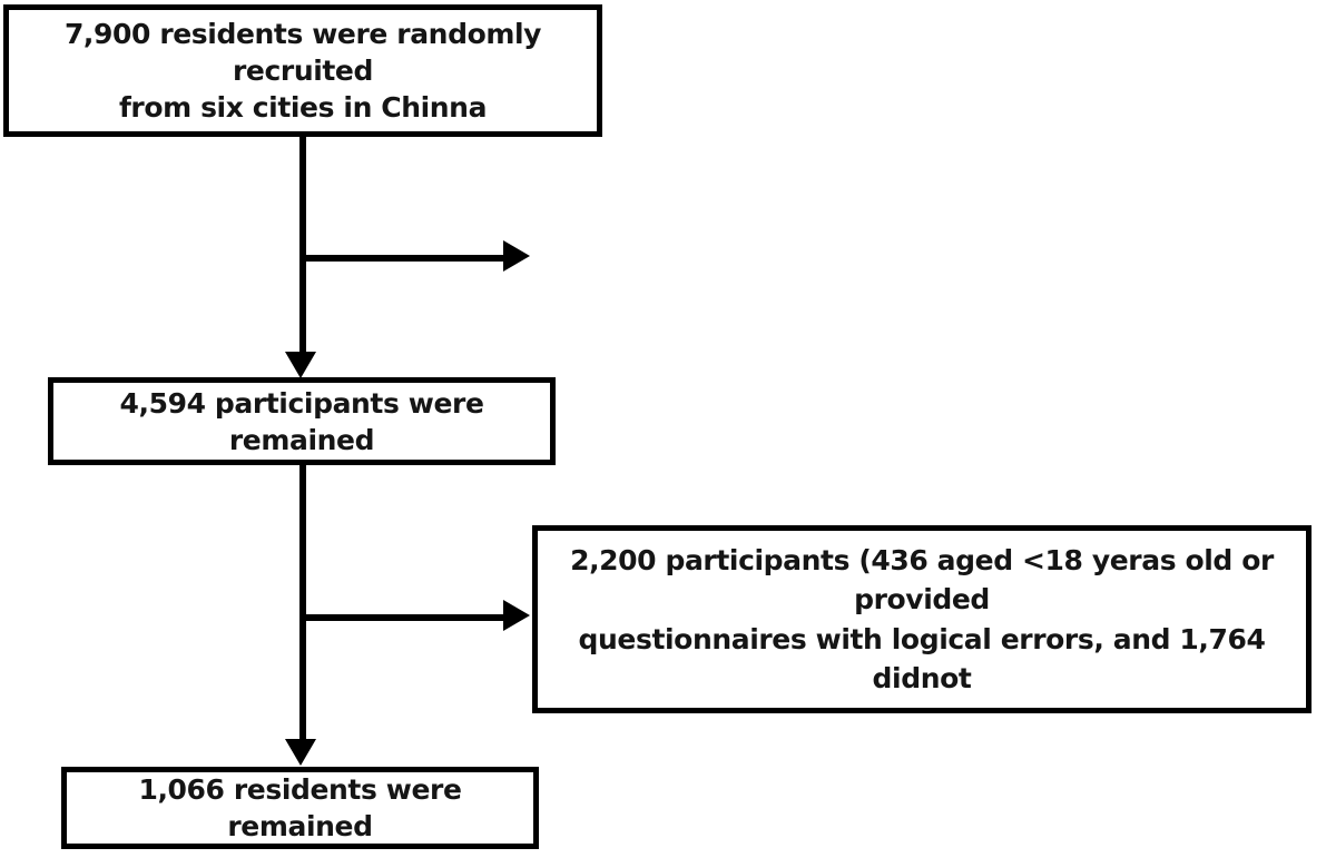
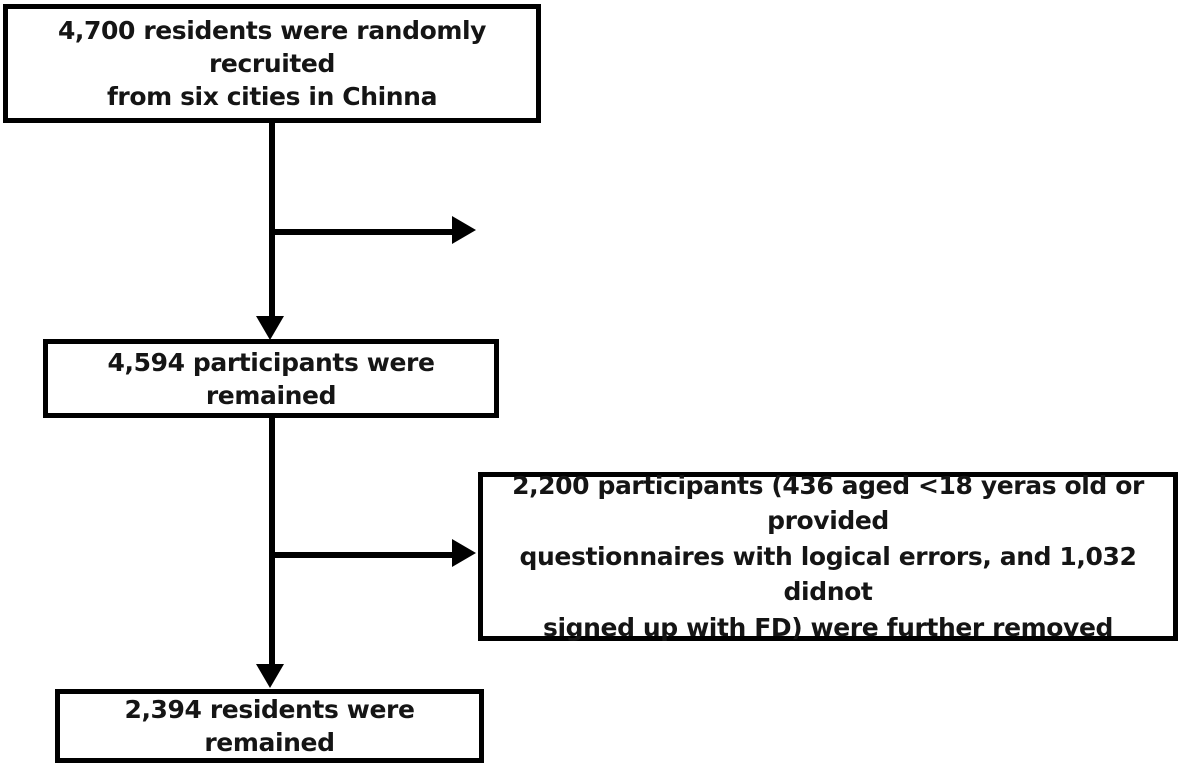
- 7,900 residents were randomly recruited
+ 4,700 residents were randomly recruited
  from six cities in Chinna
  4,594 participants were remained
  2,200 participants (436 aged <18 yeras old or provided
- questionnaires with logical errors, and 1,764 didnot
+ questionnaires with logical errors, and 1,032 didnot
+ signed up with FD) were further removed
- 1,066 residents were remained
+ 2,394 residents were remained
